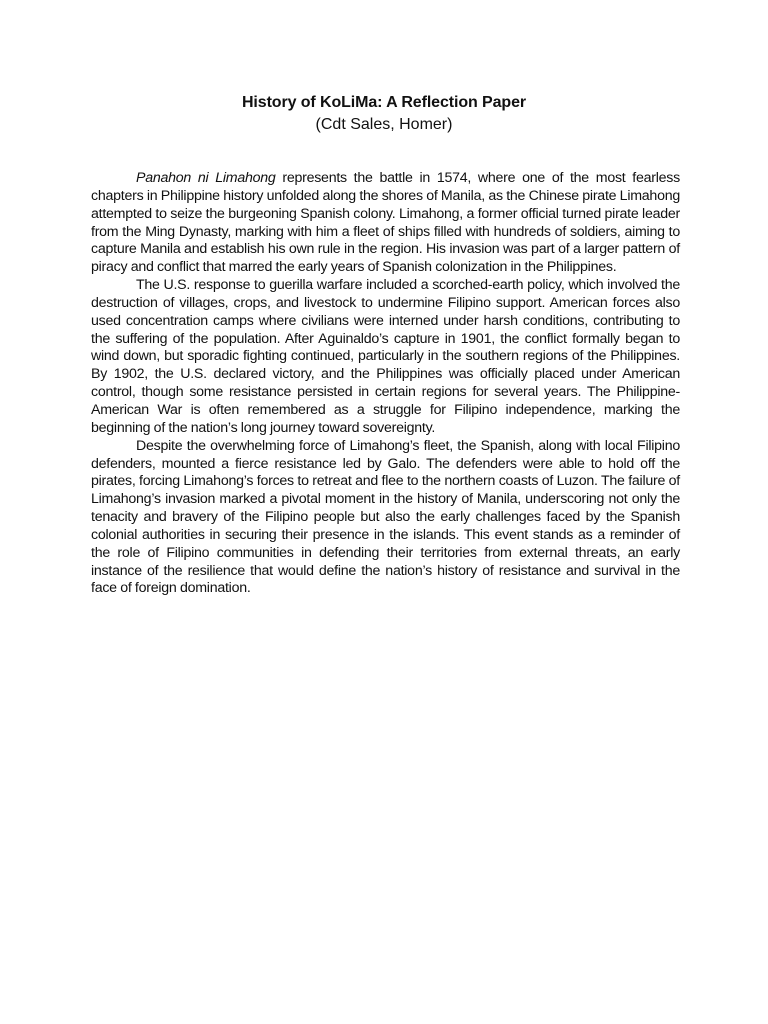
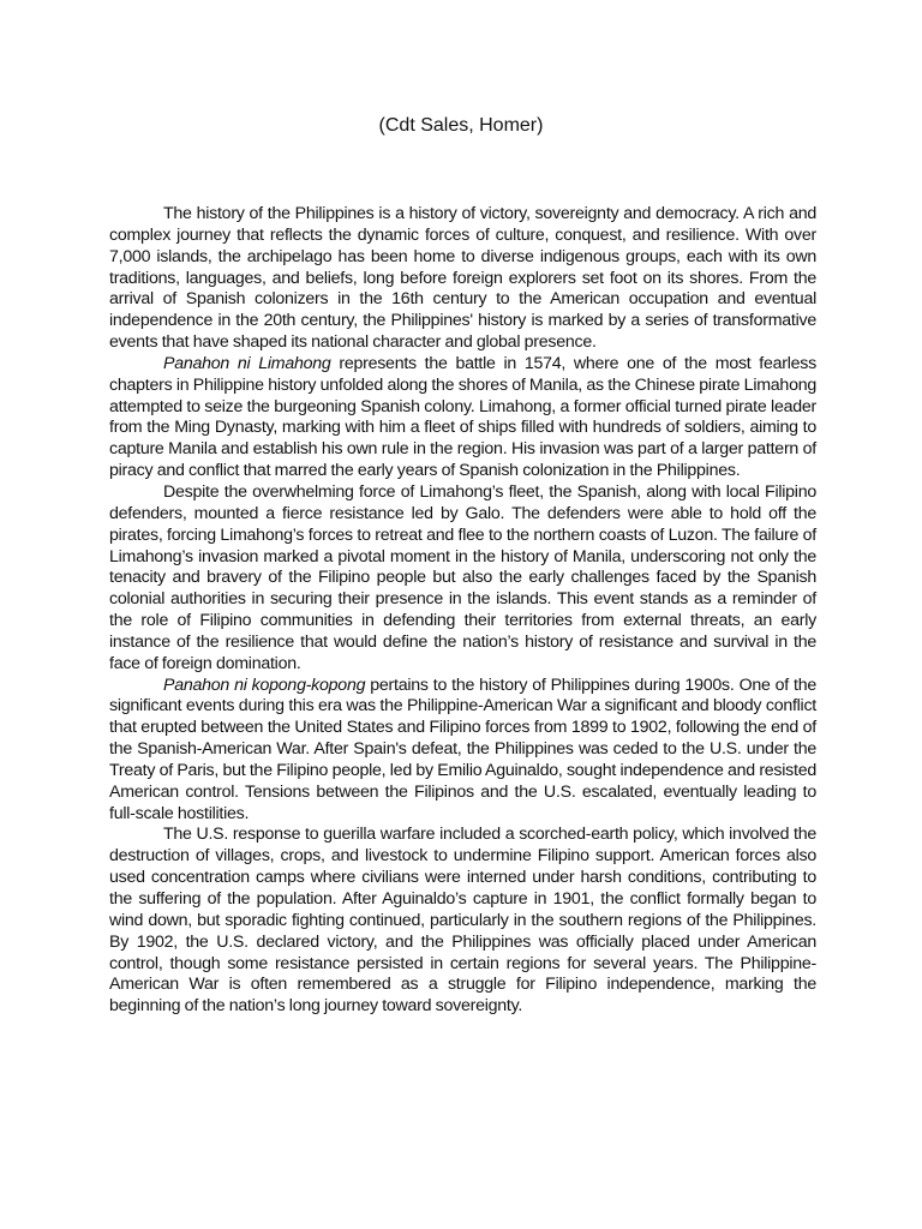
- History of KoLiMa: A Reflection Paper
  (Cdt Sales, Homer)
+ The history of the Philippines is a history of victory, sovereignty and democracy. A rich and complex journey that reflects the dynamic forces of culture, conquest, and resilience. With over 7,000 islands, the archipelago has been home to diverse indigenous groups, each with its own traditions, languages, and beliefs, long before foreign explorers set foot on its shores. From the arrival of Spanish colonizers in the 16th century to the American occupation and eventual independence in the 20th century, the Philippines' history is marked by a series of transformative events that have shaped its national character and global presence.
  Panahon ni Limahong represents the battle in 1574, where one of the most fearless chapters in Philippine history unfolded along the shores of Manila, as the Chinese pirate Limahong attempted to seize the burgeoning Spanish colony. Limahong, a former official turned pirate leader from the Ming Dynasty, marking with him a fleet of ships filled with hundreds of soldiers, aiming to capture Manila and establish his own rule in the region. His invasion was part of a larger pattern of piracy and conflict that marred the early years of Spanish colonization in the Philippines.
- The U.S. response to guerilla warfare included a scorched-earth policy, which involved the destruction of villages, crops, and livestock to undermine Filipino support. American forces also used concentration camps where civilians were interned under harsh conditions, contributing to the suffering of the population. After Aguinaldo’s capture in 1901, the conflict formally began to wind down, but sporadic fighting continued, particularly in the southern regions of the Philippines. By 1902, the U.S. declared victory, and the Philippines was officially placed under American control, though some resistance persisted in certain regions for several years. The Philippine-American War is often remembered as a struggle for Filipino independence, marking the beginning of the nation’s long journey toward sovereignty.
+ Despite the overwhelming force of Limahong’s fleet, the Spanish, along with local Filipino defenders, mounted a fierce resistance led by Galo. The defenders were able to hold off the pirates, forcing Limahong’s forces to retreat and flee to the northern coasts of Luzon. The failure of Limahong’s invasion marked a pivotal moment in the history of Manila, underscoring not only the tenacity and bravery of the Filipino people but also the early challenges faced by the Spanish colonial authorities in securing their presence in the islands. This event stands as a reminder of the role of Filipino communities in defending their territories from external threats, an early instance of the resilience that would define the nation’s history of resistance and survival in the face of foreign domination.
+ Panahon ni kopong-kopong pertains to the history of Philippines during 1900s. One of the significant events during this era was the Philippine-American War a significant and bloody conflict that erupted between the United States and Filipino forces from 1899 to 1902, following the end of the Spanish-American War. After Spain's defeat, the Philippines was ceded to the U.S. under the Treaty of Paris, but the Filipino people, led by Emilio Aguinaldo, sought independence and resisted American control. Tensions between the Filipinos and the U.S. escalated, eventually leading to full-scale hostilities.
- Despite the overwhelming force of Limahong’s fleet, the Spanish, along with local Filipino defenders, mounted a fierce resistance led by Galo. The defenders were able to hold off the pirates, forcing Limahong’s forces to retreat and flee to the northern coasts of Luzon. The failure of Limahong’s invasion marked a pivotal moment in the history of Manila, underscoring not only the tenacity and bravery of the Filipino people but also the early challenges faced by the Spanish colonial authorities in securing their presence in the islands. This event stands as a reminder of the role of Filipino communities in defending their territories from external threats, an early instance of the resilience that would define the nation’s history of resistance and survival in the face of foreign domination.
+ The U.S. response to guerilla warfare included a scorched-earth policy, which involved the destruction of villages, crops, and livestock to undermine Filipino support. American forces also used concentration camps where civilians were interned under harsh conditions, contributing to the suffering of the population. After Aguinaldo’s capture in 1901, the conflict formally began to wind down, but sporadic fighting continued, particularly in the southern regions of the Philippines. By 1902, the U.S. declared victory, and the Philippines was officially placed under American control, though some resistance persisted in certain regions for several years. The Philippine-American War is often remembered as a struggle for Filipino independence, marking the beginning of the nation’s long journey toward sovereignty.
